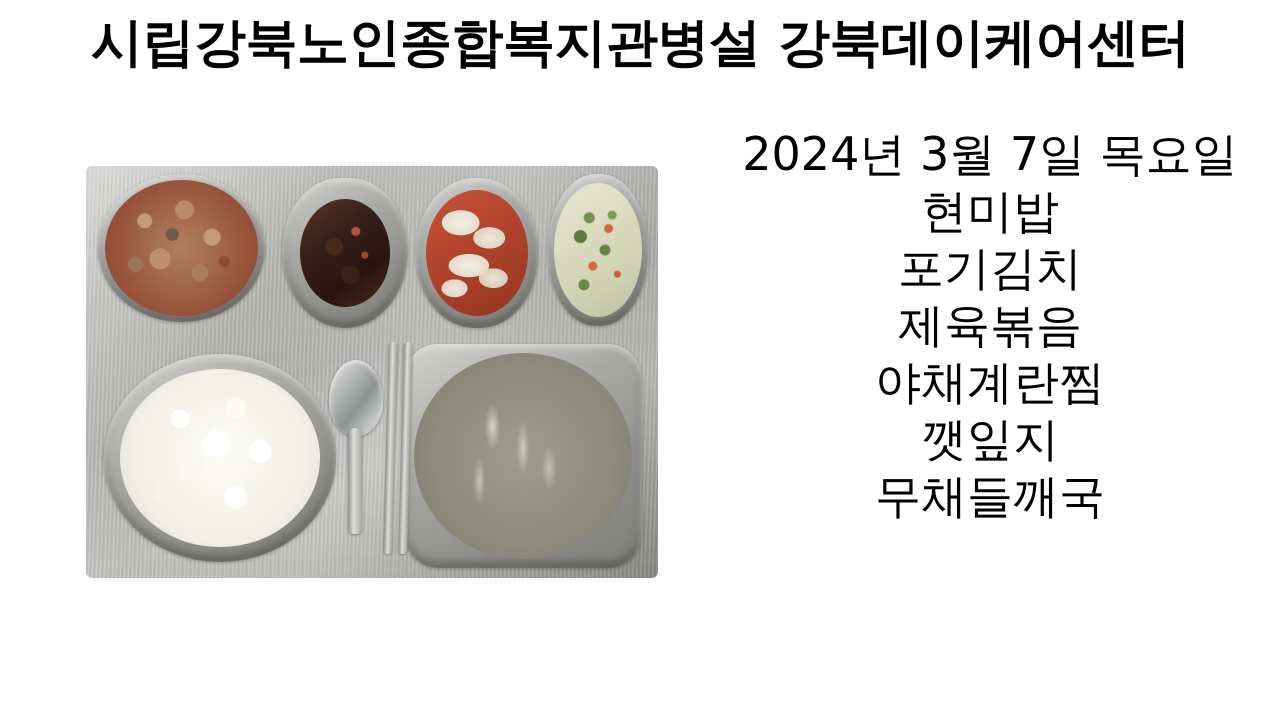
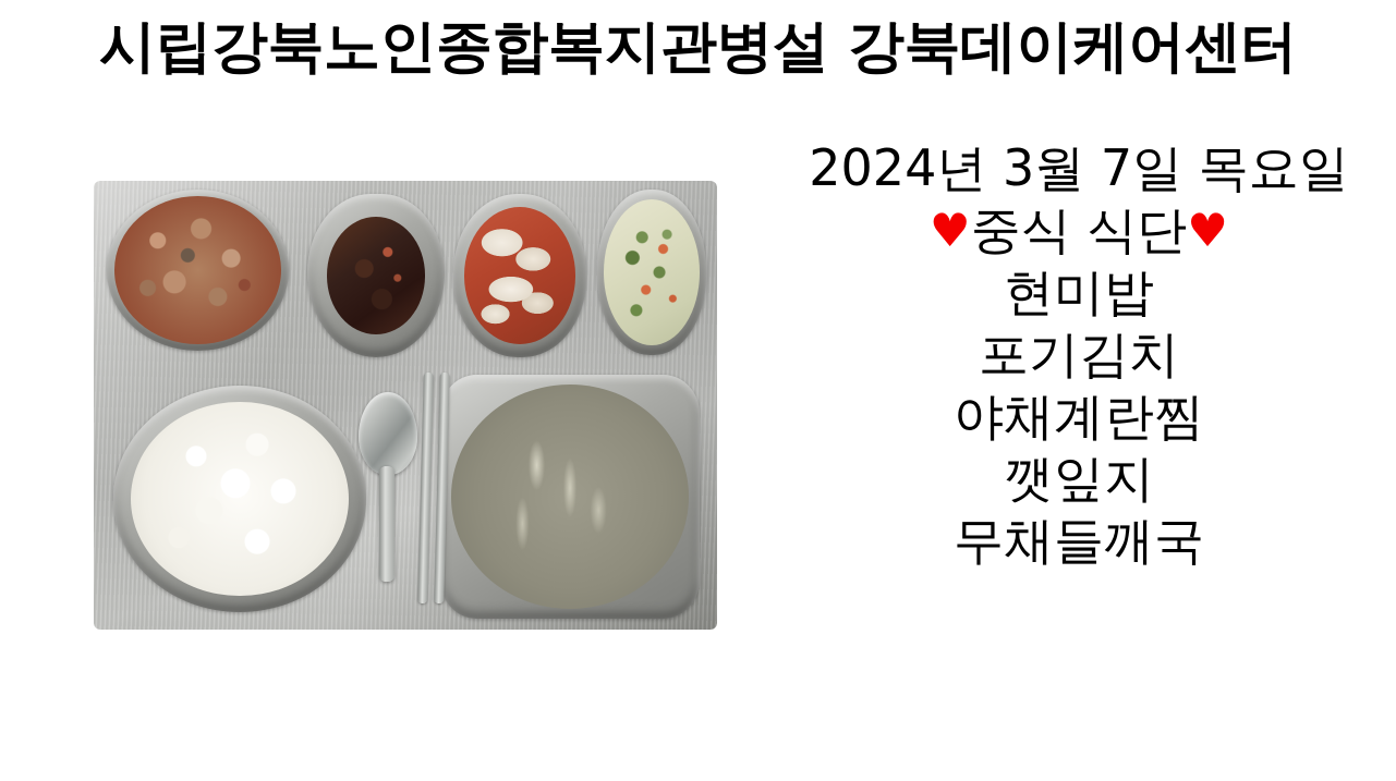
  시립강북노인종합복지관병설 강북데이케어센터
  2024년 3월 7일 목요일
+ ♥중식 식단♥
  현미밥
  포기김치
- 제육볶음
  야채계란찜
  깻잎지
  무채들깨국
